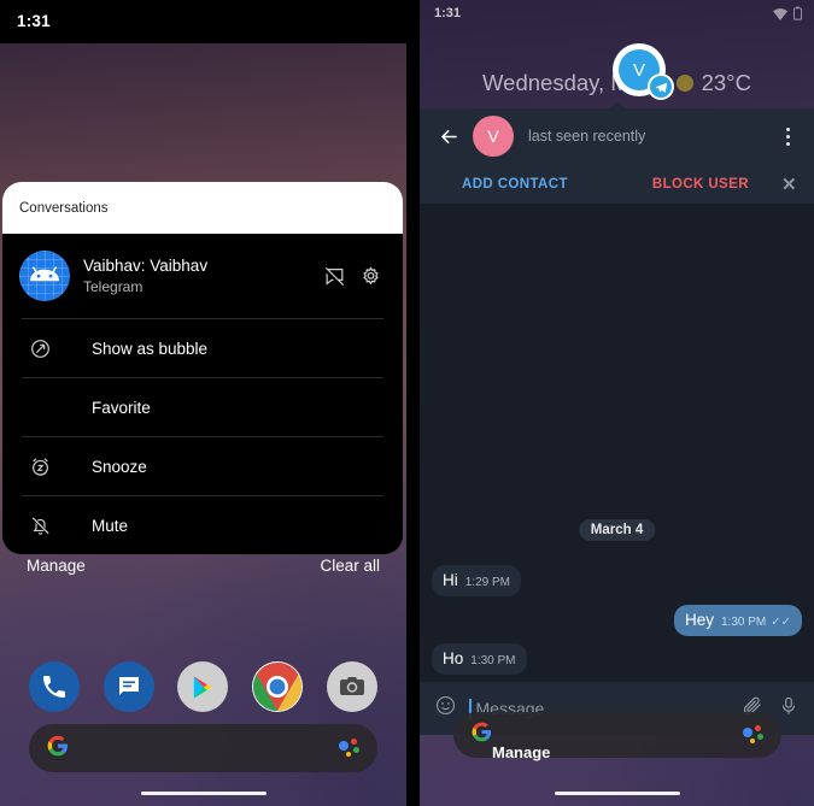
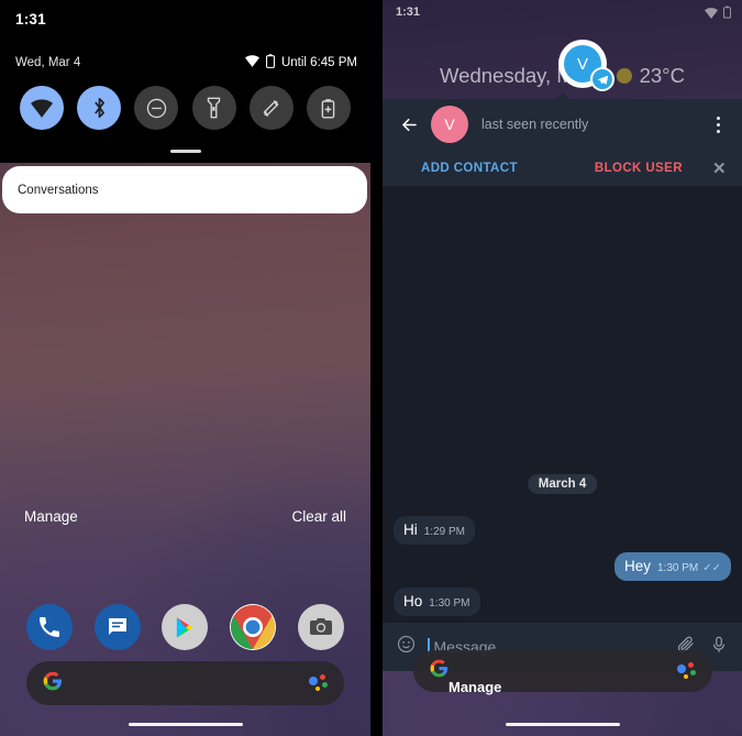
  1:31
+ Wed, Mar 4
+ Until 6:45 PM
  Conversations
- Vaibhav: Vaibhav
- Telegram
- Show as bubble
- Favorite
- Snooze
- Mute
  Manage
  Clear all
  1:31
  Wednesday,
  23°C
  V
  V
  last seen recently
  ADD CONTACT
  BLOCK USER
  ✕
  March 4
  Hi
  1:29 PM
  Hey
  1:30 PM
  ✓✓
  Ho
  1:30 PM
  Message
  Manage
